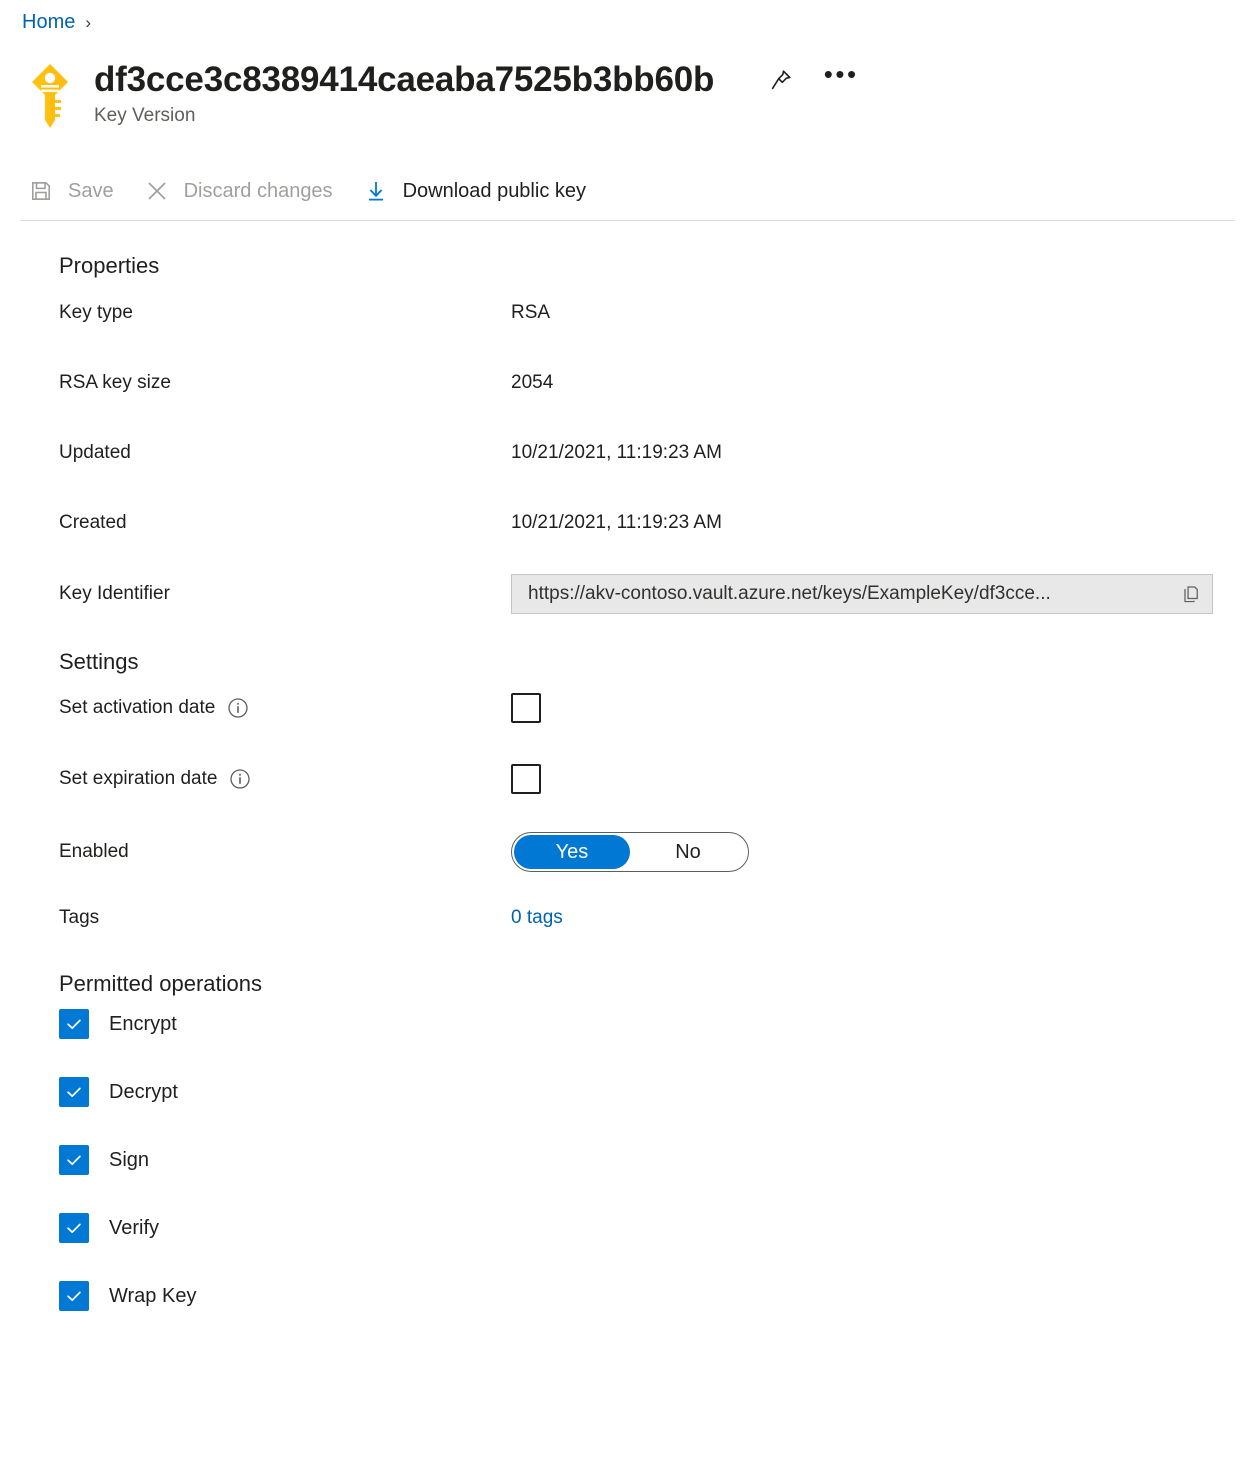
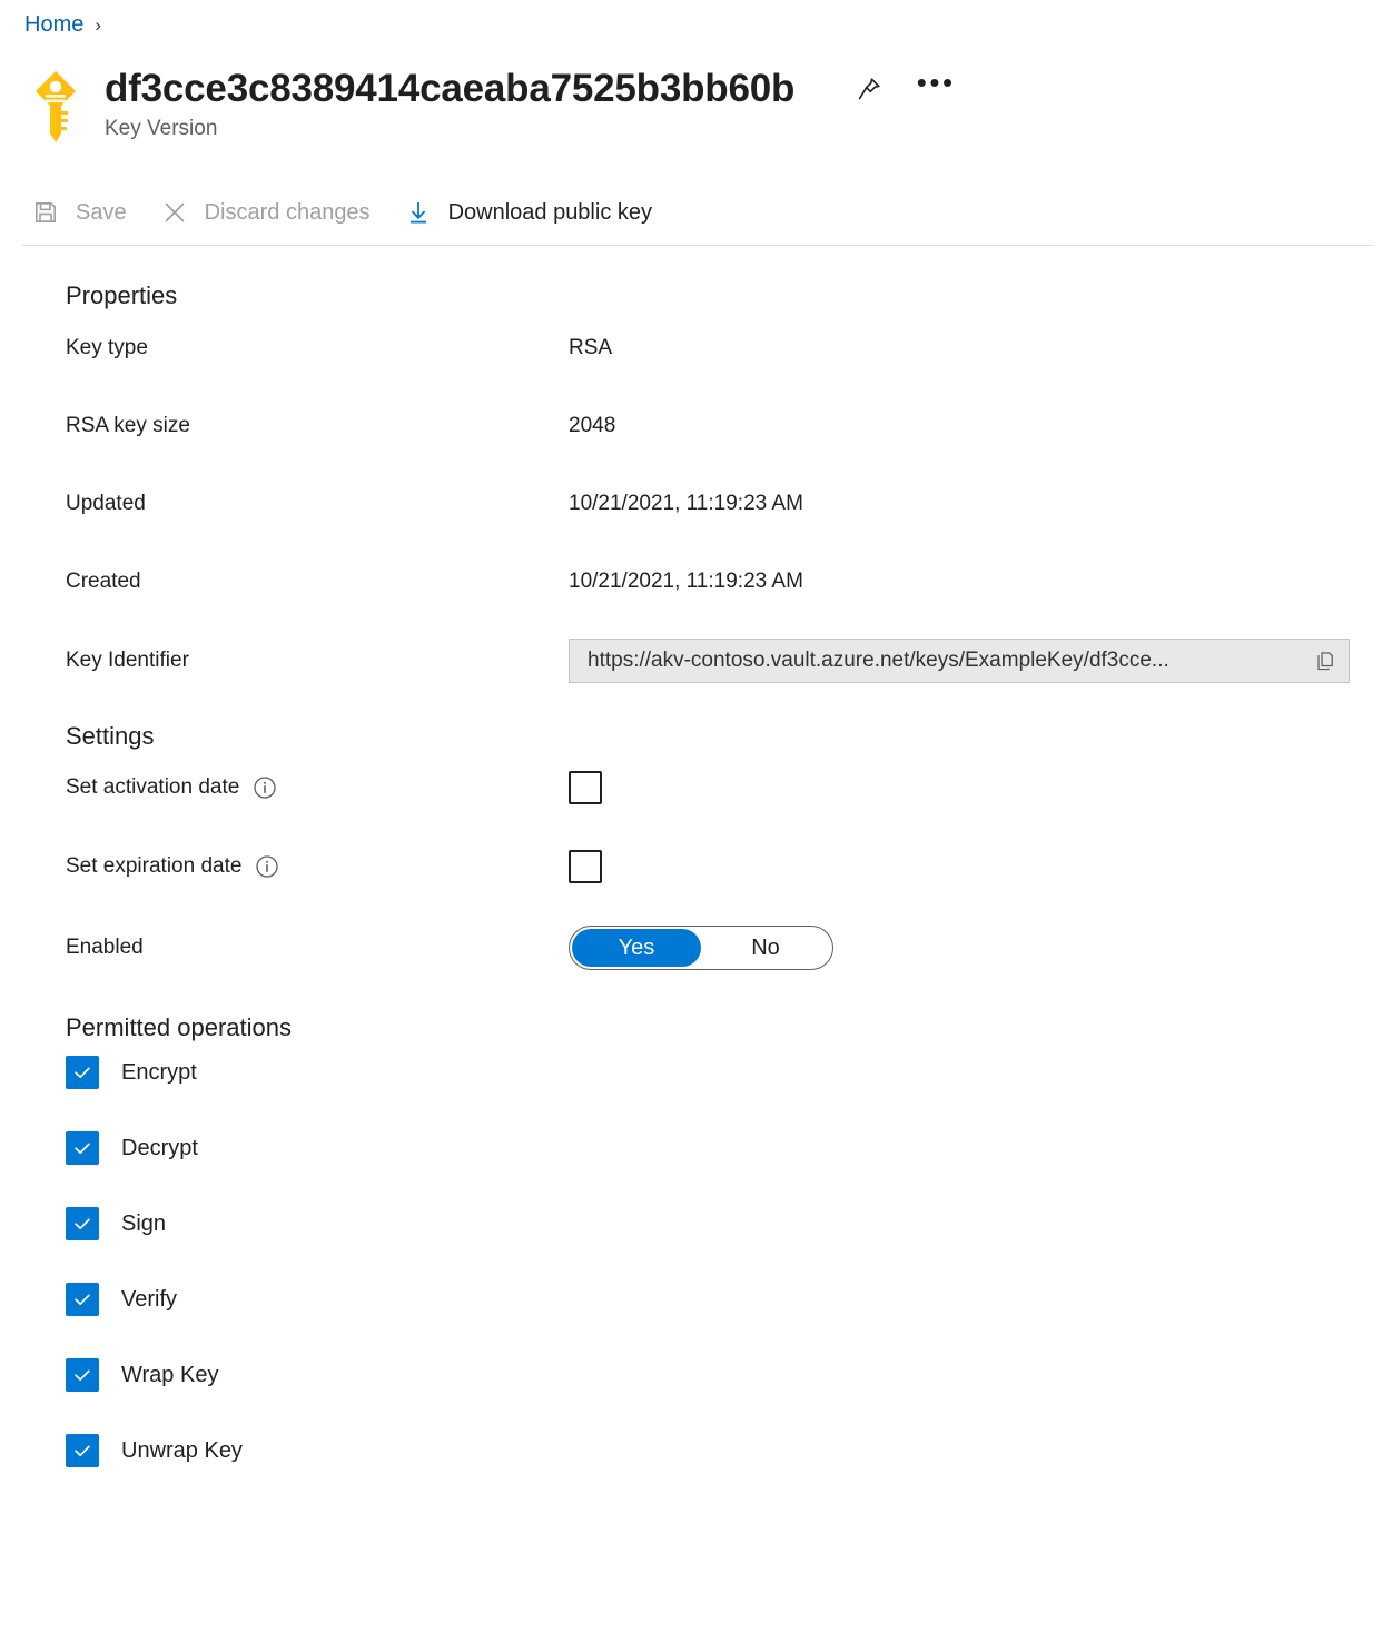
  Home
  ›
  df3cce3c8389414caeaba7525b3bb60b
  •••
  Key Version
  Save
  Discard changes
  Download public key
  Properties
  Key type
  RSA
  RSA key size
- 2054
+ 2048
  Updated
  10/21/2021, 11:19:23 AM
  Created
  10/21/2021, 11:19:23 AM
  Key Identifier
  https://akv-contoso.vault.azure.net/keys/ExampleKey/df3cce...
  Settings
  Set activation date
  Set expiration date
  Enabled
  Yes
  No
- Tags
- 0 tags
  Permitted operations
  Encrypt
  Decrypt
  Sign
  Verify
  Wrap Key
+ Unwrap Key
